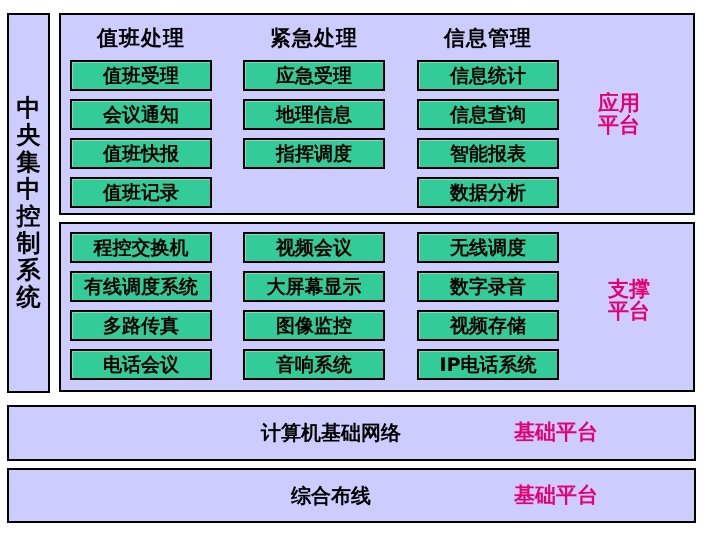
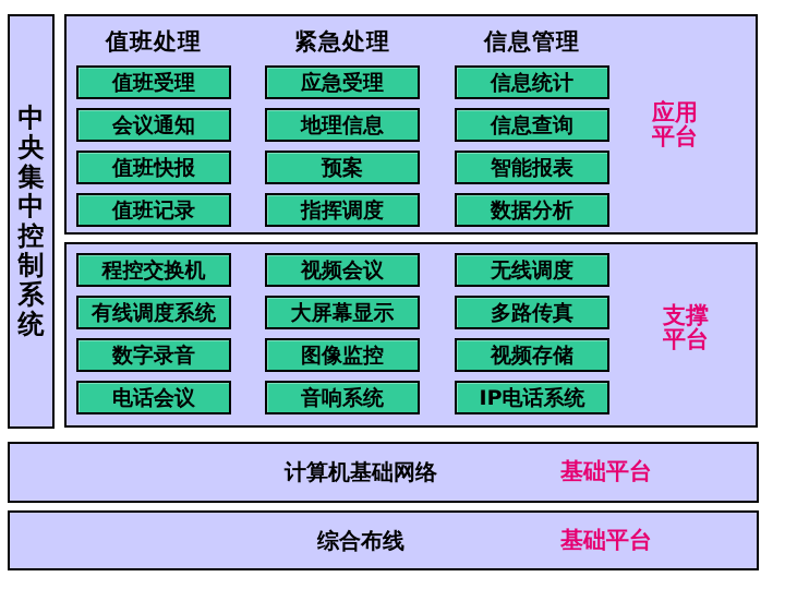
  中央集中控制系统
  值班处理
  紧急处理
  信息管理
  值班受理
  会议通知
  值班快报
  值班记录
  应急受理
  地理信息
+ 预案
  指挥调度
  信息统计
  信息查询
  智能报表
  数据分析
  应用平台
  程控交换机
  有线调度系统
- 多路传真
+ 数字录音
  电话会议
  视频会议
  大屏幕显示
  图像监控
  音响系统
  无线调度
- 数字录音
+ 多路传真
  视频存储
  IP电话系统
  支撑平台
  计算机基础网络
  基础平台
  综合布线
  基础平台
